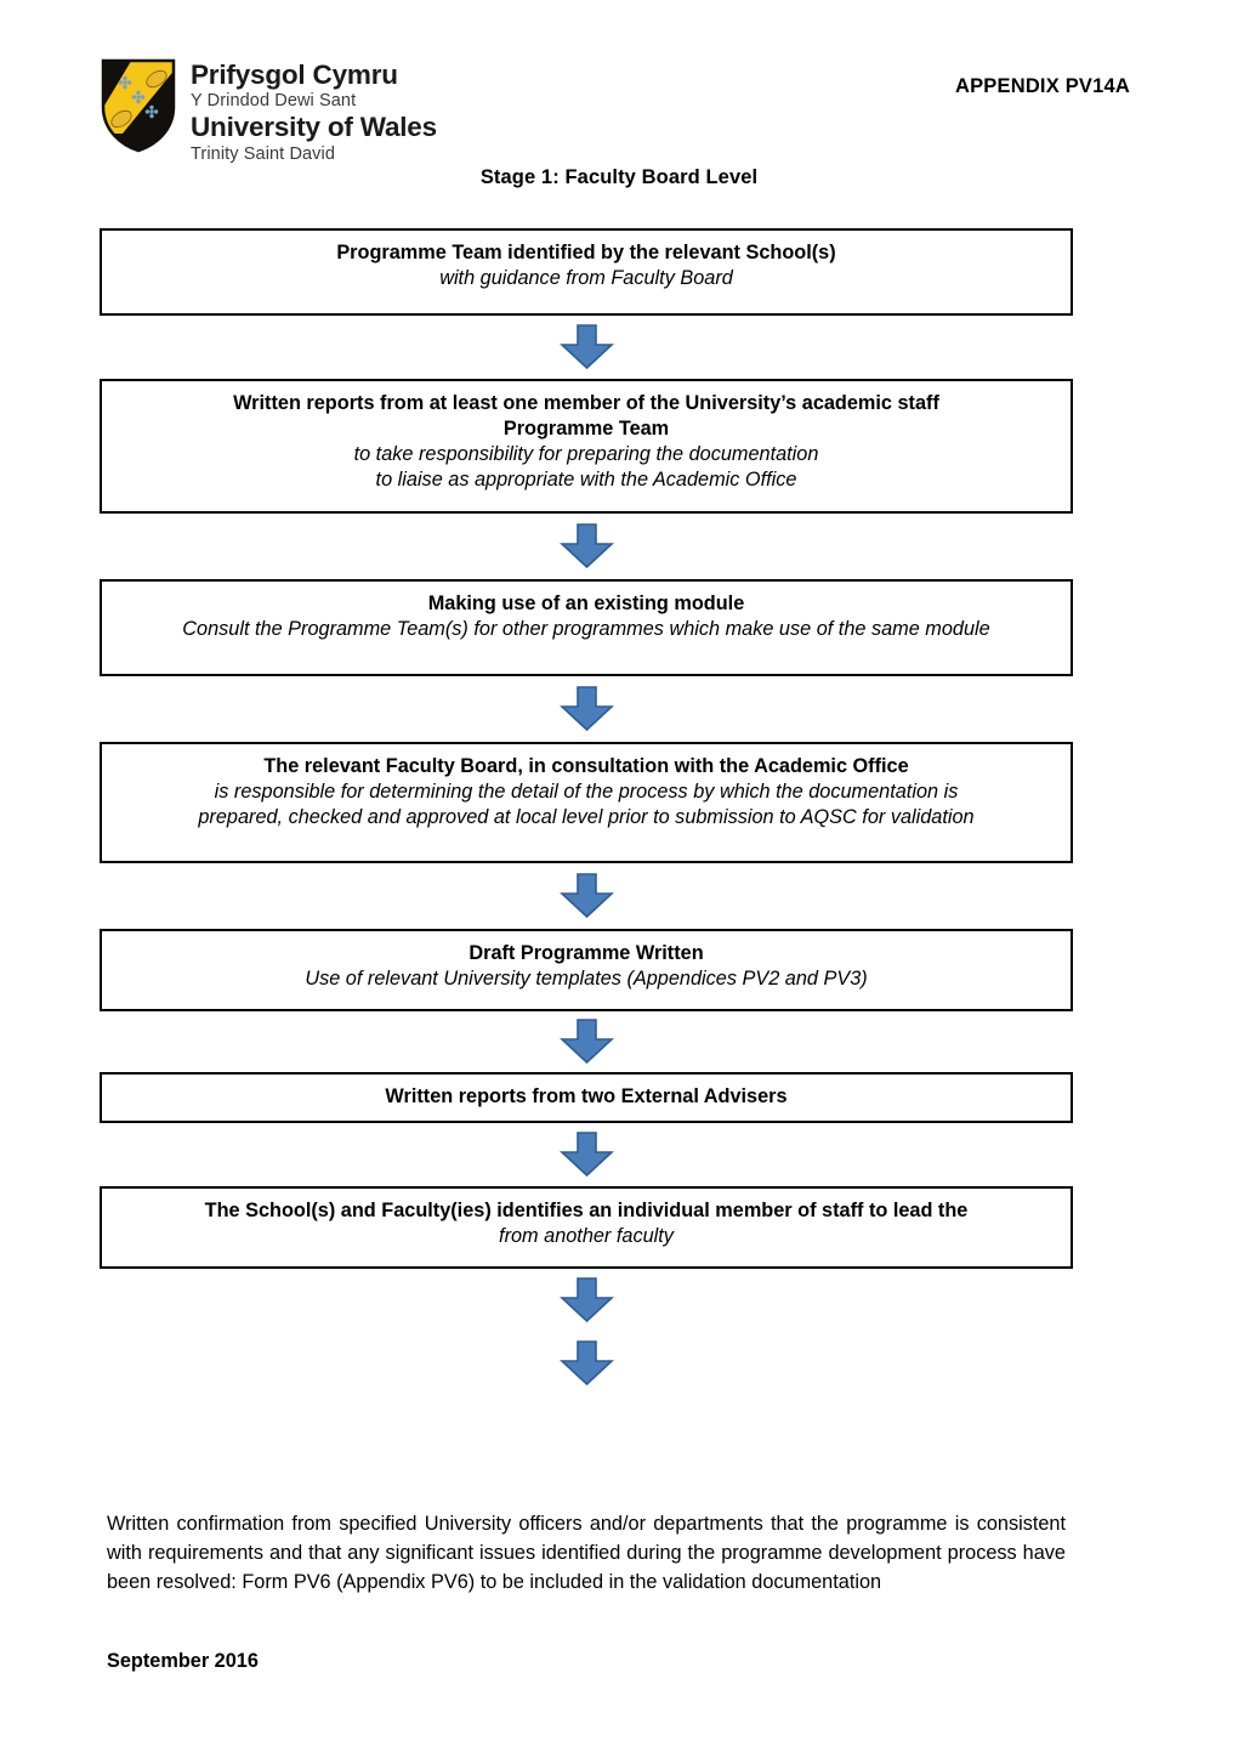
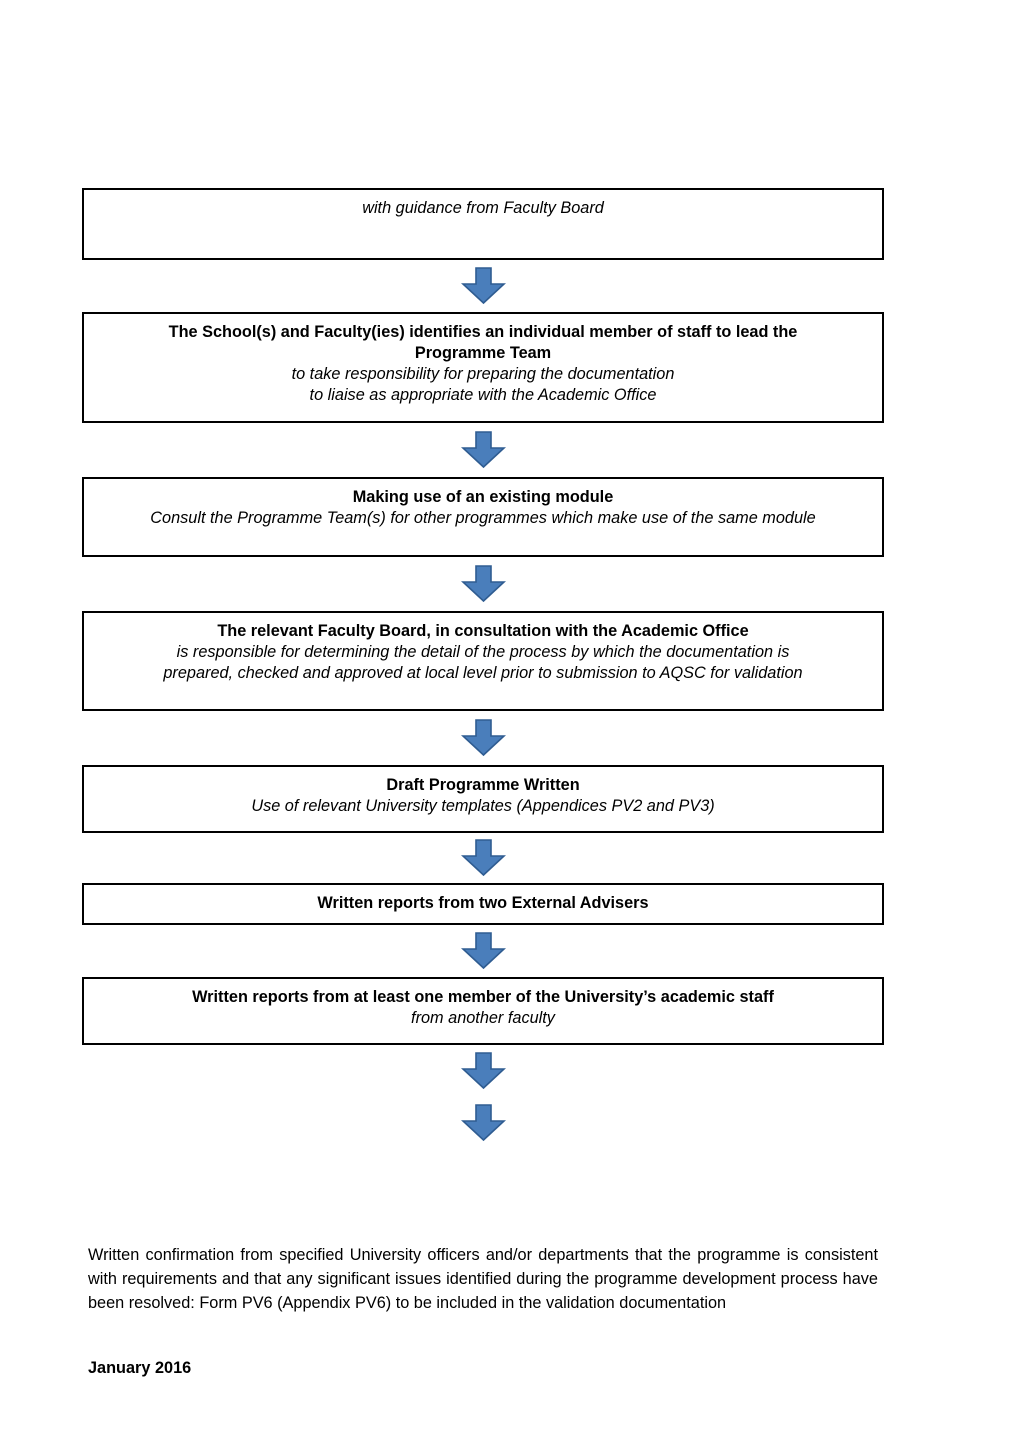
- Prifysgol Cymru
- Y Drindod Dewi Sant
- University of Wales
- Trinity Saint David
- APPENDIX PV14A
- Stage 1: Faculty Board Level
- Programme Team identified by the relevant School(s)
  with guidance from Faculty Board
- Written reports from at least one member of the University’s academic staff
+ The School(s) and Faculty(ies) identifies an individual member of staff to lead the
  Programme Team
  to take responsibility for preparing the documentation
  to liaise as appropriate with the Academic Office
  Making use of an existing module
  Consult the Programme Team(s) for other programmes which make use of the same module
  The relevant Faculty Board, in consultation with the Academic Office
  is responsible for determining the detail of the process by which the documentation is
  prepared, checked and approved at local level prior to submission to AQSC for validation
  Draft Programme Written
  Use of relevant University templates (Appendices PV2 and PV3)
  Written reports from two External Advisers
- The School(s) and Faculty(ies) identifies an individual member of staff to lead the
+ Written reports from at least one member of the University’s academic staff
  from another faculty
  Written confirmation from specified University officers and/or departments that the programme is consistent with requirements and that any significant issues identified during the programme development process have been resolved: Form PV6 (Appendix PV6) to be included in the validation documentation
- September 2016
+ January 2016
